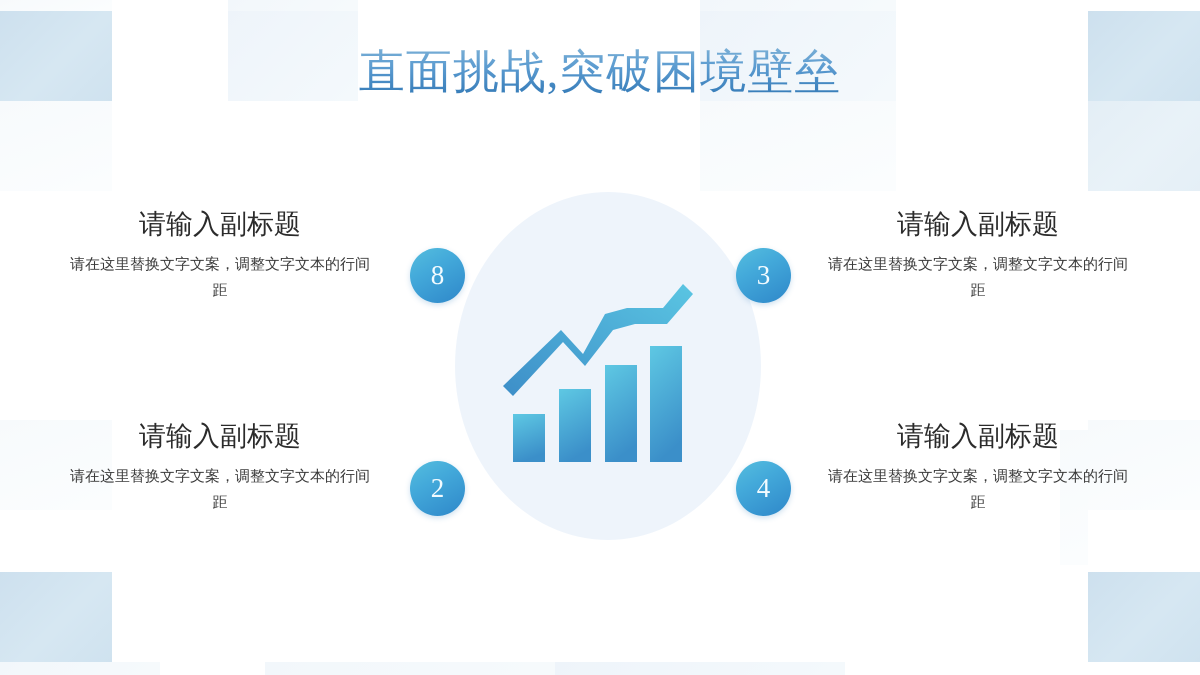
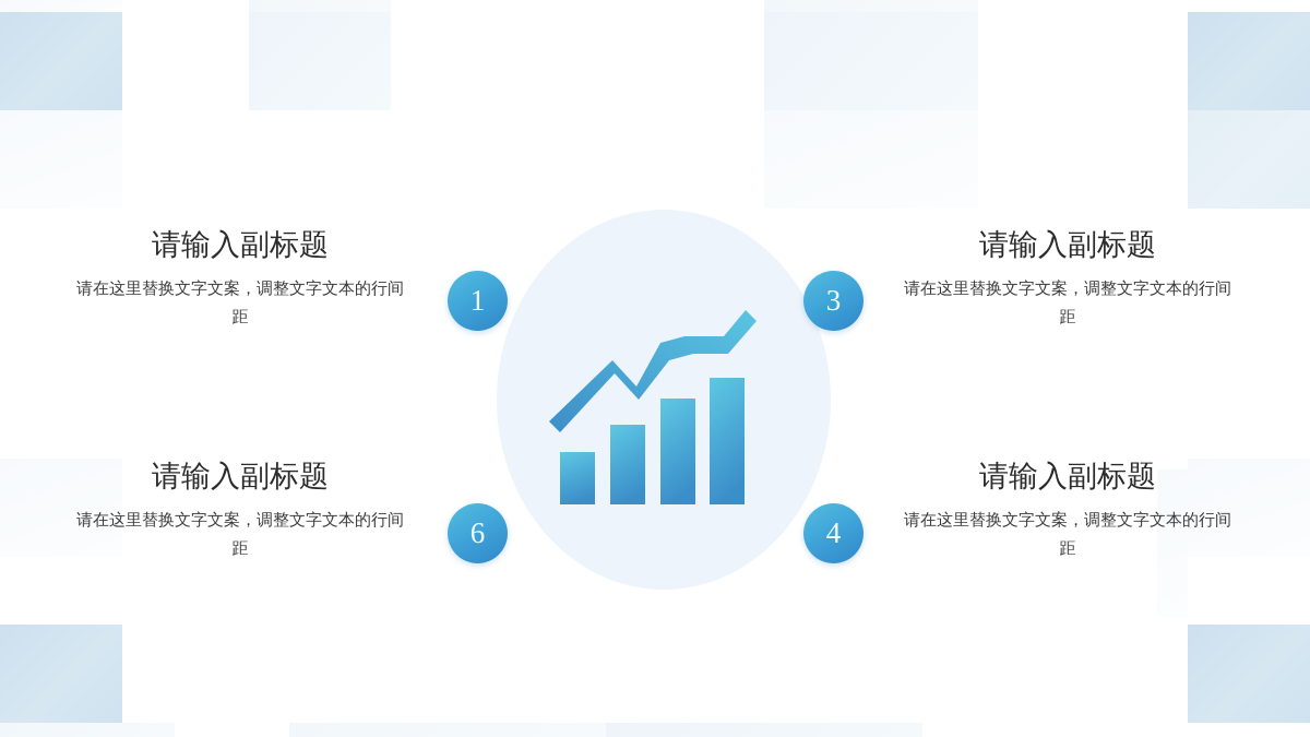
- 直面挑战,突破困境壁垒
- 8
+ 1
- 2
+ 6
  3
  4
  请输入副标题
  请在这里替换文字文案，调整文字文本的行间距
  请输入副标题
  请在这里替换文字文案，调整文字文本的行间距
  请输入副标题
  请在这里替换文字文案，调整文字文本的行间距
  请输入副标题
  请在这里替换文字文案，调整文字文本的行间距
